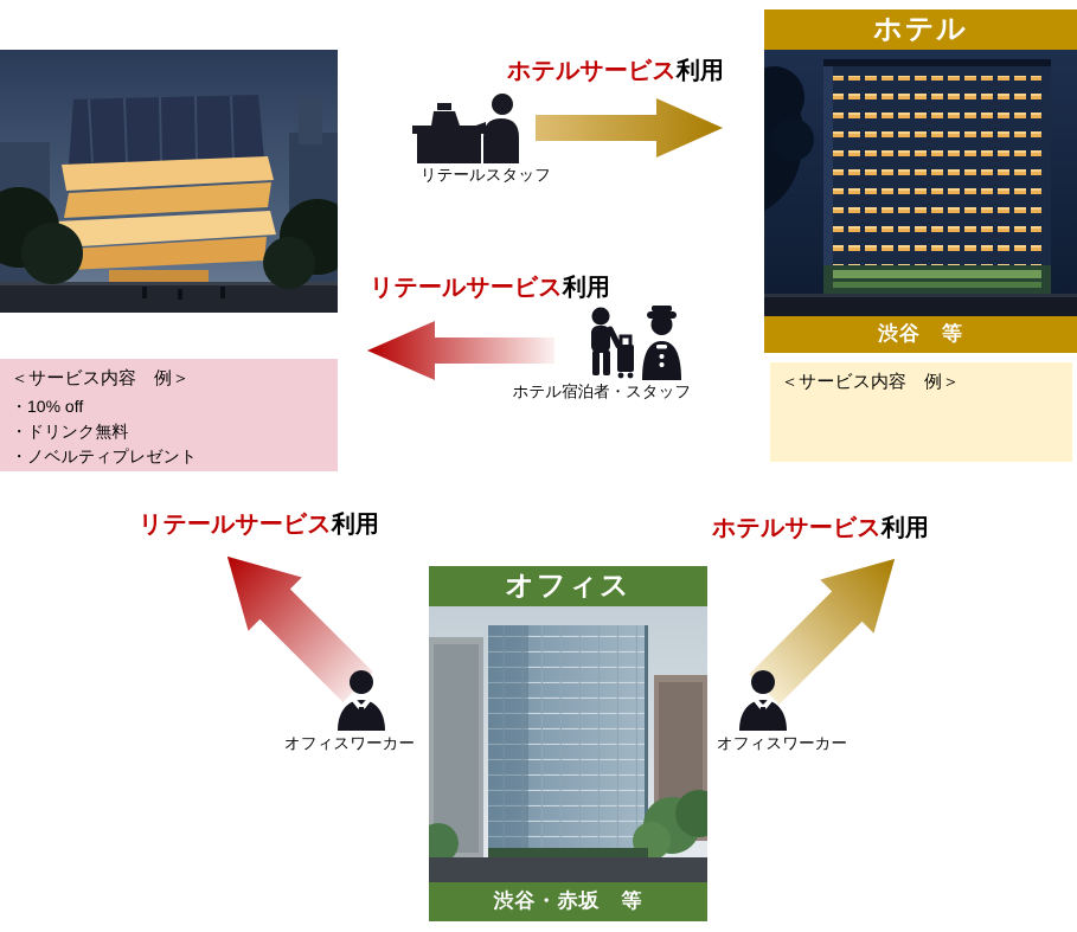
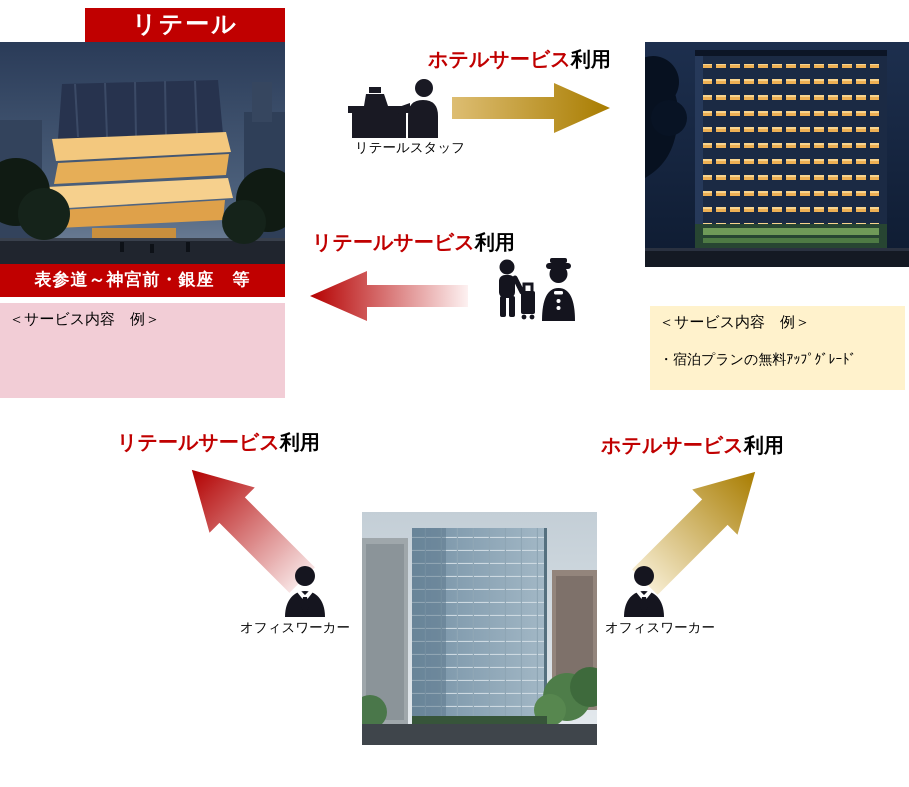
+ リテール
+ 表参道～神宮前・銀座 等
  ＜サービス内容 例＞
- ・10% off
- ・ドリンク無料
- ・ノベルティプレゼント
- ホテル
- 渋谷 等
  ＜サービス内容 例＞
+ ・宿泊プランの無料ｱｯﾌﾟｸﾞﾚｰﾄﾞ
  ホテルサービス利用
  リテールスタッフ
  リテールサービス利用
- ホテル宿泊者・スタッフ
- オフィス
- 渋谷・赤坂 等
  リテールサービス利用
  オフィスワーカー
  ホテルサービス利用
  オフィスワーカー
